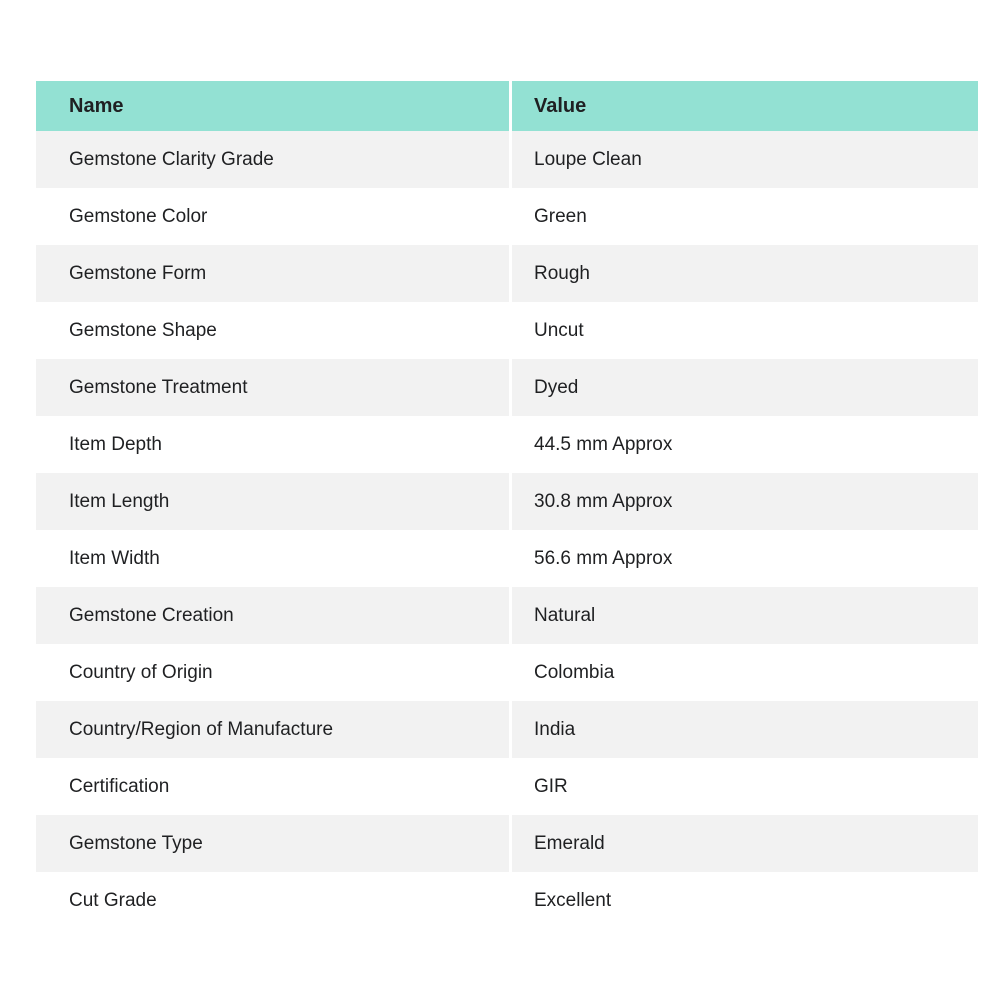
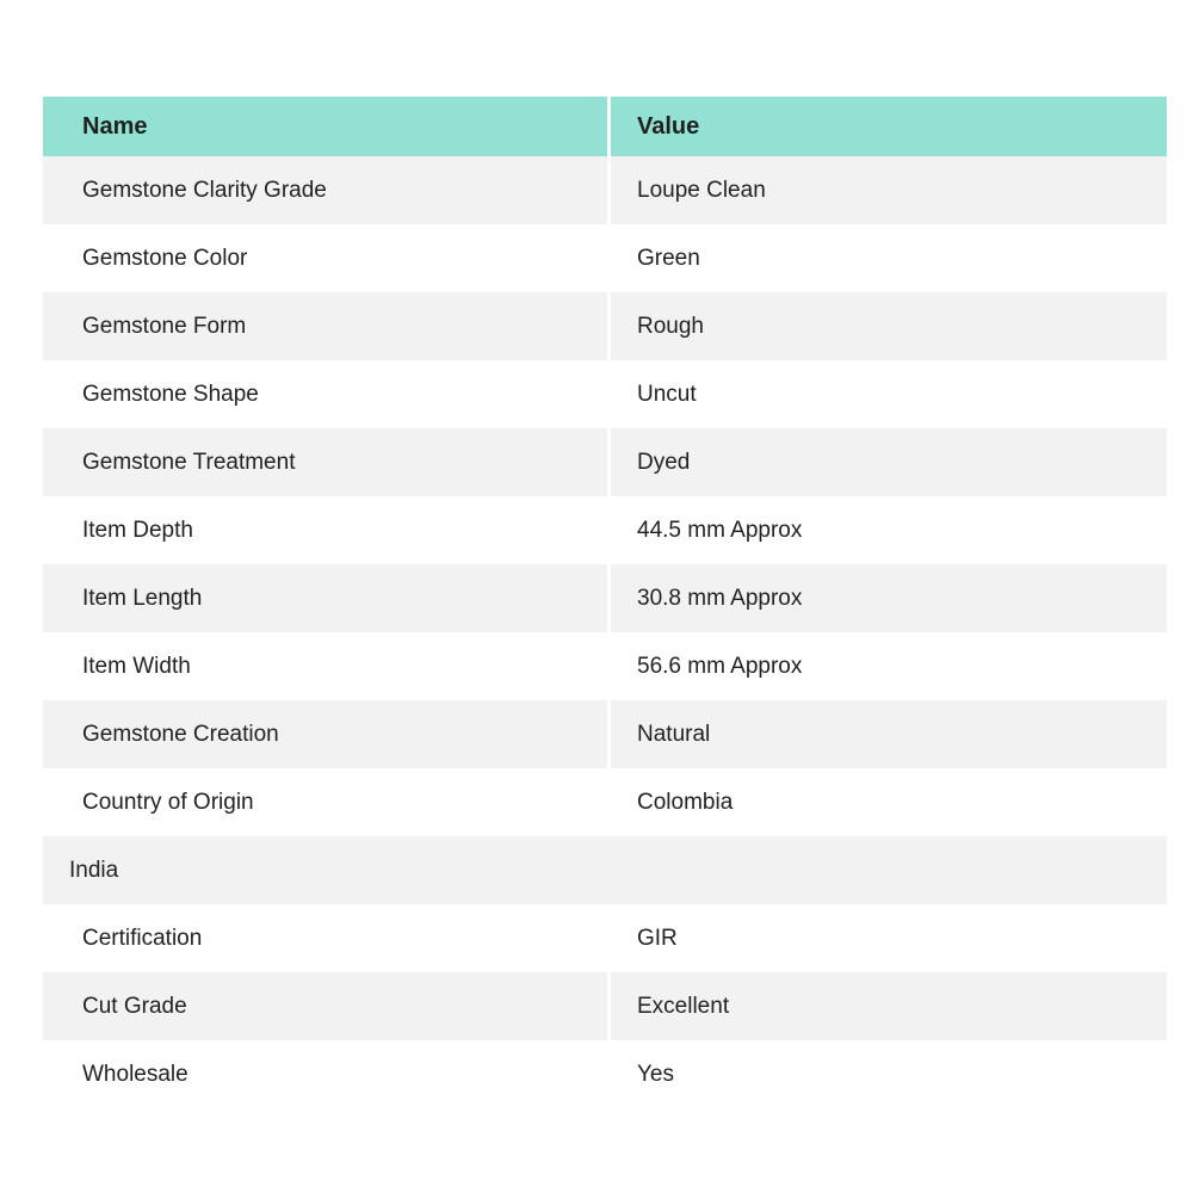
  Name
  Value
  Gemstone Clarity Grade
  Loupe Clean
  Gemstone Color
  Green
  Gemstone Form
  Rough
  Gemstone Shape
  Uncut
  Gemstone Treatment
  Dyed
  Item Depth
  44.5 mm Approx
  Item Length
  30.8 mm Approx
  Item Width
  56.6 mm Approx
  Gemstone Creation
  Natural
  Country of Origin
  Colombia
- Country/Region of Manufacture
  India
  Certification
  GIR
- Gemstone Type
- Emerald
  Cut Grade
  Excellent
+ Wholesale
+ Yes
